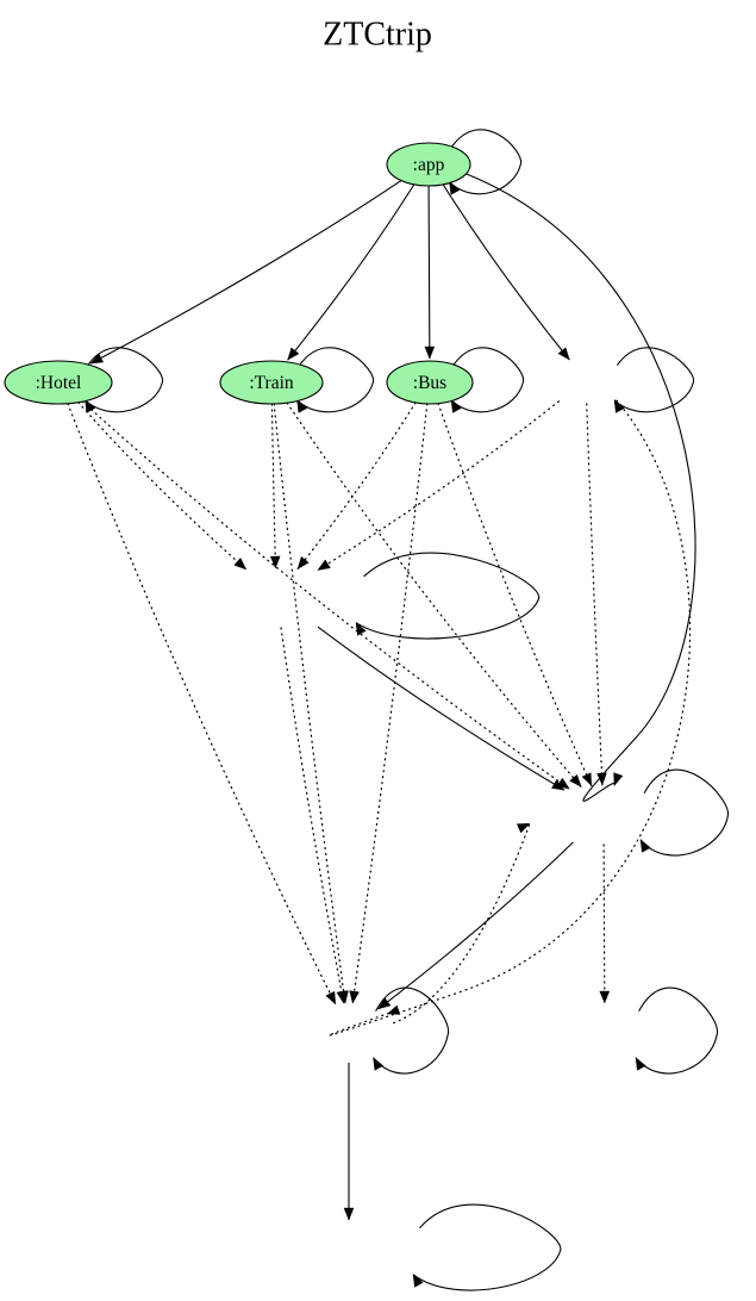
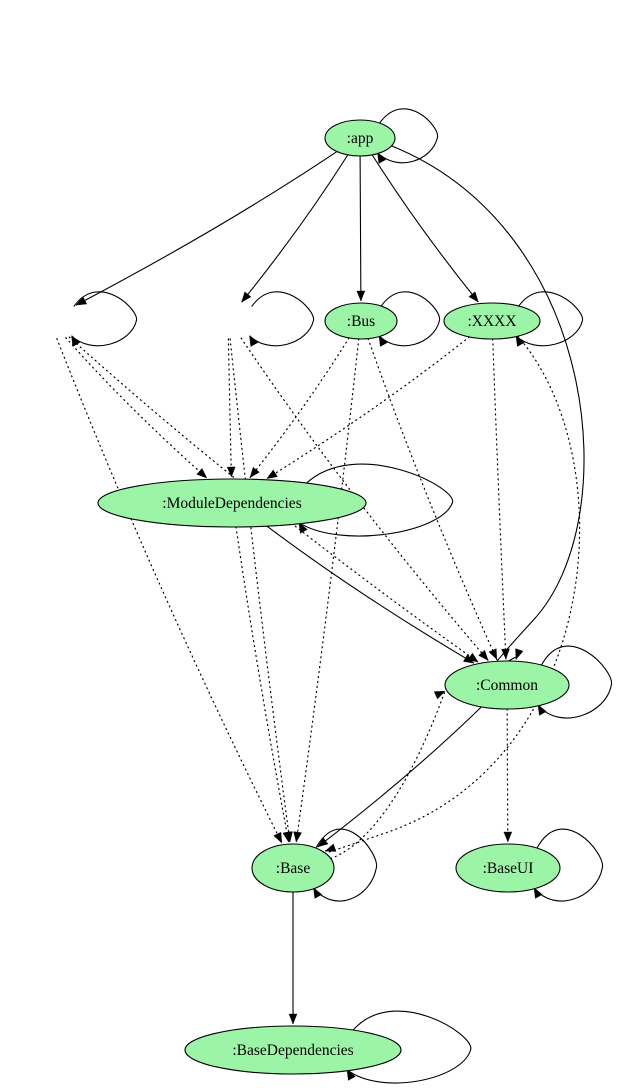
- ZTCtrip
  :app
- :Hotel
- :Train
  :Bus
+ :XXXX
+ :ModuleDependencies
+ :Common
+ :Base
+ :BaseUI
+ :BaseDependencies
